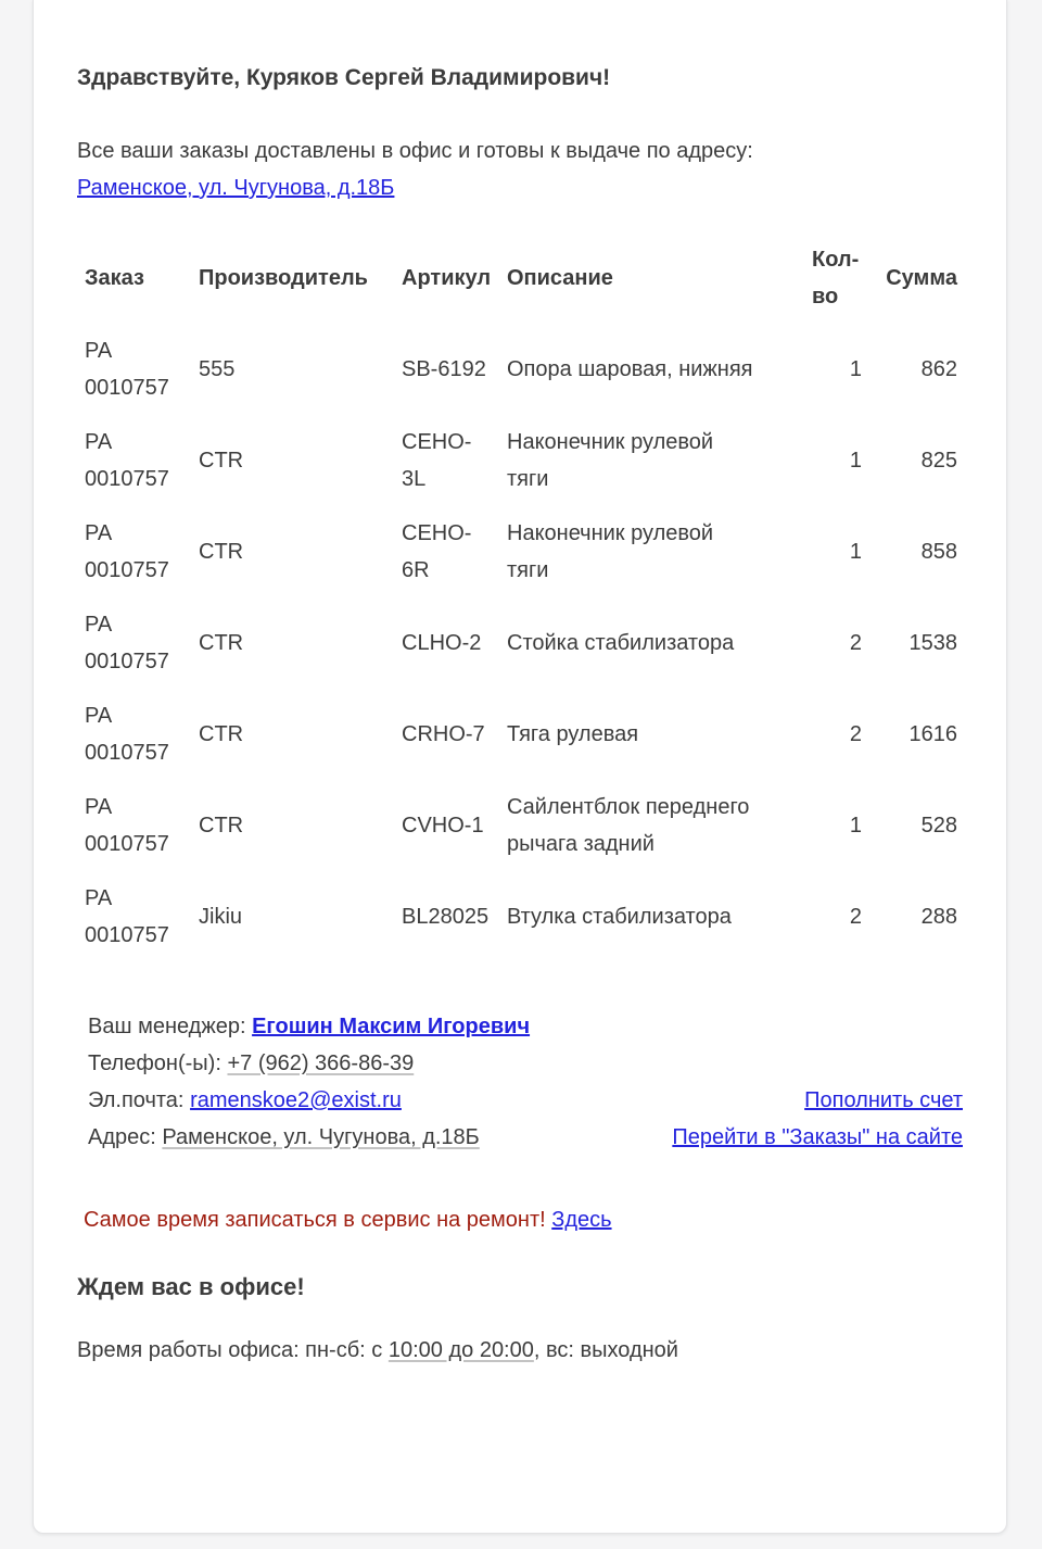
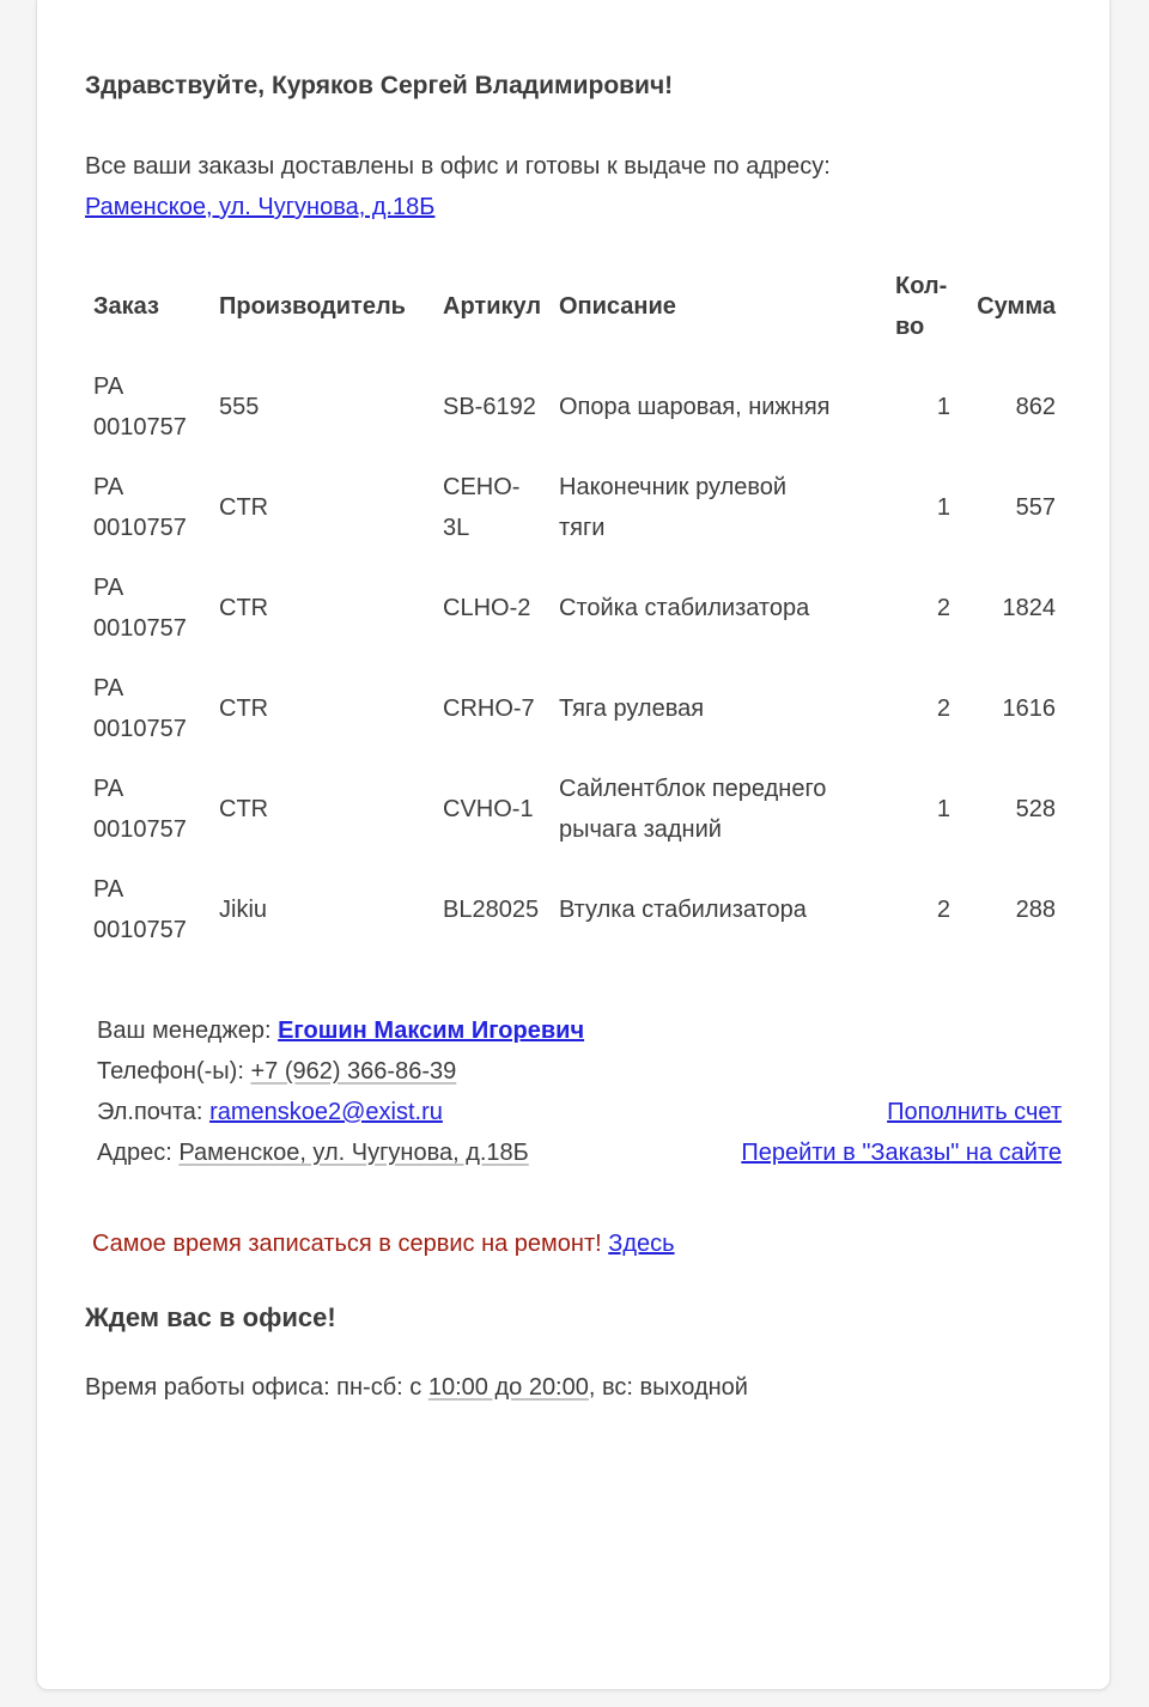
  Здравствуйте, Куряков Сергей Владимирович!
  Все ваши заказы доставлены в офис и готовы к выдаче по адресу:
  Раменское, ул. Чугунова, д.18Б
  Заказ	Производитель	Артикул	Описание	Кол-во	Сумма
  PA 0010757	555	SB-6192	Опора шаровая, нижняя	1	862
- PA 0010757	CTR	CEHO-3L	Наконечник рулевой тяги	1	825
+ PA 0010757	CTR	CEHO-3L	Наконечник рулевой тяги	1	557
- PA 0010757	CTR	CEHO-6R	Наконечник рулевой тяги	1	858
- PA 0010757	CTR	CLHO-2	Стойка стабилизатора	2	1538
+ PA 0010757	CTR	CLHO-2	Стойка стабилизатора	2	1824
  PA 0010757	CTR	CRHO-7	Тяга рулевая	2	1616
  PA 0010757	CTR	CVHO-1	Сайлентблок переднего рычага задний	1	528
  PA 0010757	Jikiu	BL28025	Втулка стабилизатора	2	288
  Ваш менеджер: Егошин Максим Игоревич
  Телефон(-ы): +7 (962) 366-86-39
  Эл.почта: ramenskoe2@exist.ru
  Пополнить счет
  Адрес: Раменское, ул. Чугунова, д.18Б
  Перейти в "Заказы" на сайте
  Самое время записаться в сервис на ремонт! Здесь
  Ждем вас в офисе!
  Время работы офиса: пн-сб: с 10:00 до 20:00, вс: выходной
